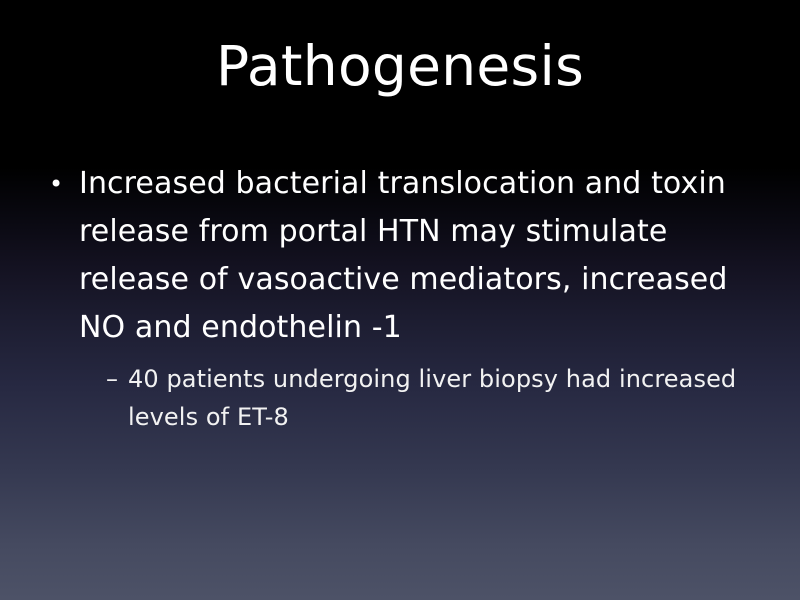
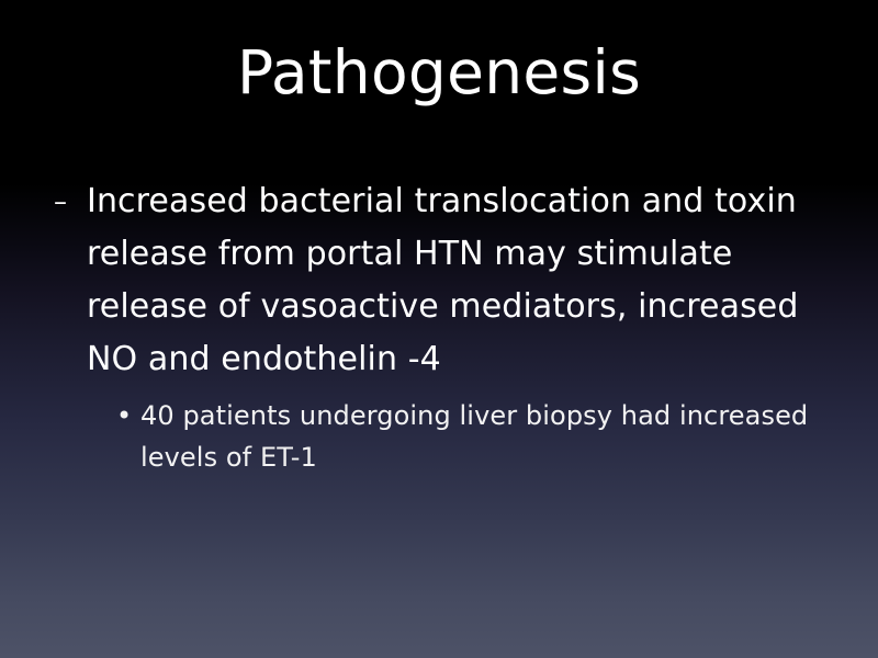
  Pathogenesis
- •
+ –
- Increased bacterial translocation and toxin release from portal HTN may stimulate release of vasoactive mediators, increased NO and endothelin -1
+ Increased bacterial translocation and toxin release from portal HTN may stimulate release of vasoactive mediators, increased NO and endothelin -4
- –
+ •
- 40 patients undergoing liver biopsy had increased levels of ET-8
+ 40 patients undergoing liver biopsy had increased levels of ET-1
